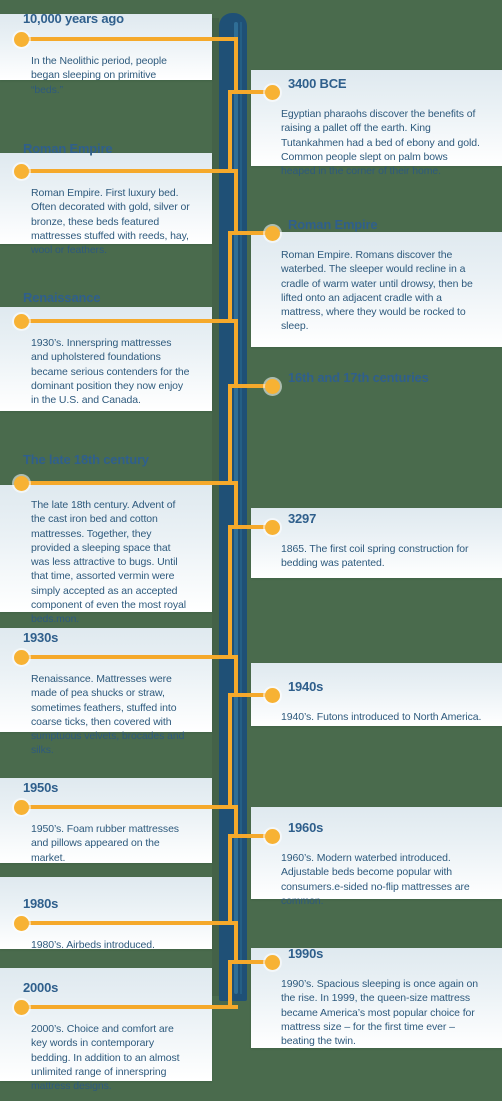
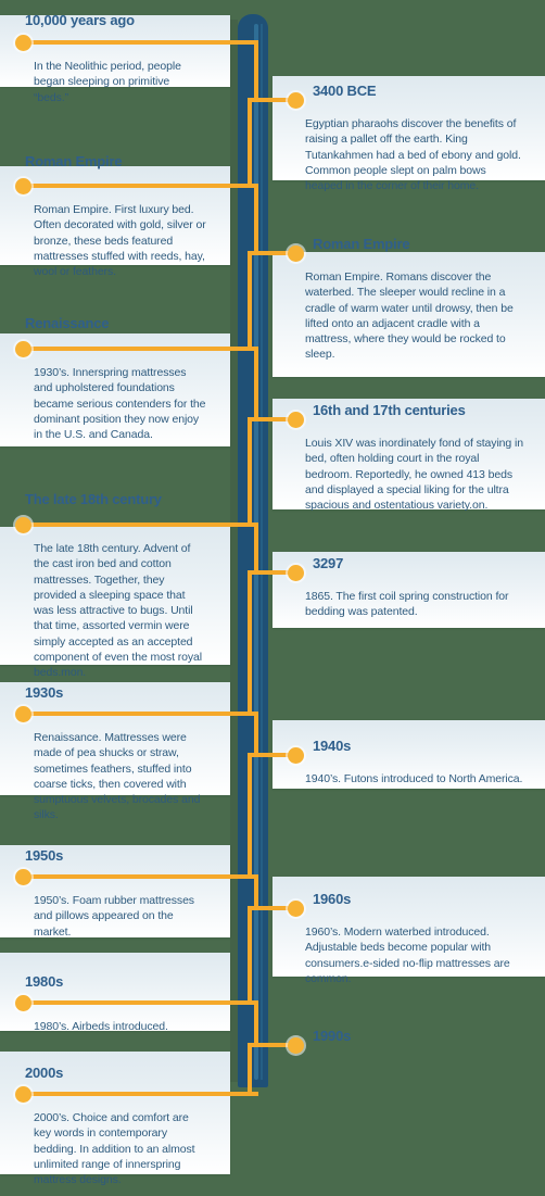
  In the Neolithic period, people began sleeping on primitive “beds.”
  10,000 years ago
  Egyptian pharaohs discover the benefits of raising a pallet off the earth. King Tutankahmen had a bed of ebony and gold. Common people slept on palm bows heaped in the corner of their home.
  3400 BCE
  Roman Empire. First luxury bed. Often decorated with gold, silver or bronze, these beds featured mattresses stuffed with reeds, hay, wool or feathers.
  Roman Empire
  Roman Empire. Romans discover the waterbed. The sleeper would recline in a cradle of warm water until drowsy, then be lifted onto an adjacent cradle with a mattress, where they would be rocked to sleep.
  Roman Empire
  1930’s. Innerspring mattresses and upholstered foundations became serious contenders for the dominant position they now enjoy in the U.S. and Canada.
  Renaissance
+ Louis XIV was inordinately fond of staying in bed, often holding court in the royal bedroom. Reportedly, he owned 413 beds and displayed a special liking for the ultra spacious and ostentatious variety.on.
  16th and 17th centuries
  The late 18th century. Advent of the cast iron bed and cotton mattresses. Together, they provided a sleeping space that was less attractive to bugs. Until that time, assorted vermin were simply accepted as an accepted component of even the most royal beds.mon.
  The late 18th century
  1865. The first coil spring construction for bedding was patented.
  3297
  Renaissance. Mattresses were made of pea shucks or straw, sometimes feathers, stuffed into coarse ticks, then covered with sumptuous velvets, brocades and silks.
  1930s
  1940’s. Futons introduced to North America.
  1940s
  1950’s. Foam rubber mattresses and pillows appeared on the market.
  1950s
  1960’s. Modern waterbed introduced. Adjustable beds become popular with consumers.e-sided no-flip mattresses are common.
  1960s
  1980’s. Airbeds introduced.
  1980s
- 1990’s. Spacious sleeping is once again on the rise. In 1999, the queen-size mattress became America’s most popular choice for mattress size – for the first time ever – beating the twin.
  1990s
  2000’s. Choice and comfort are key words in contemporary bedding. In addition to an almost unlimited range of innerspring mattress designs.
  2000s
